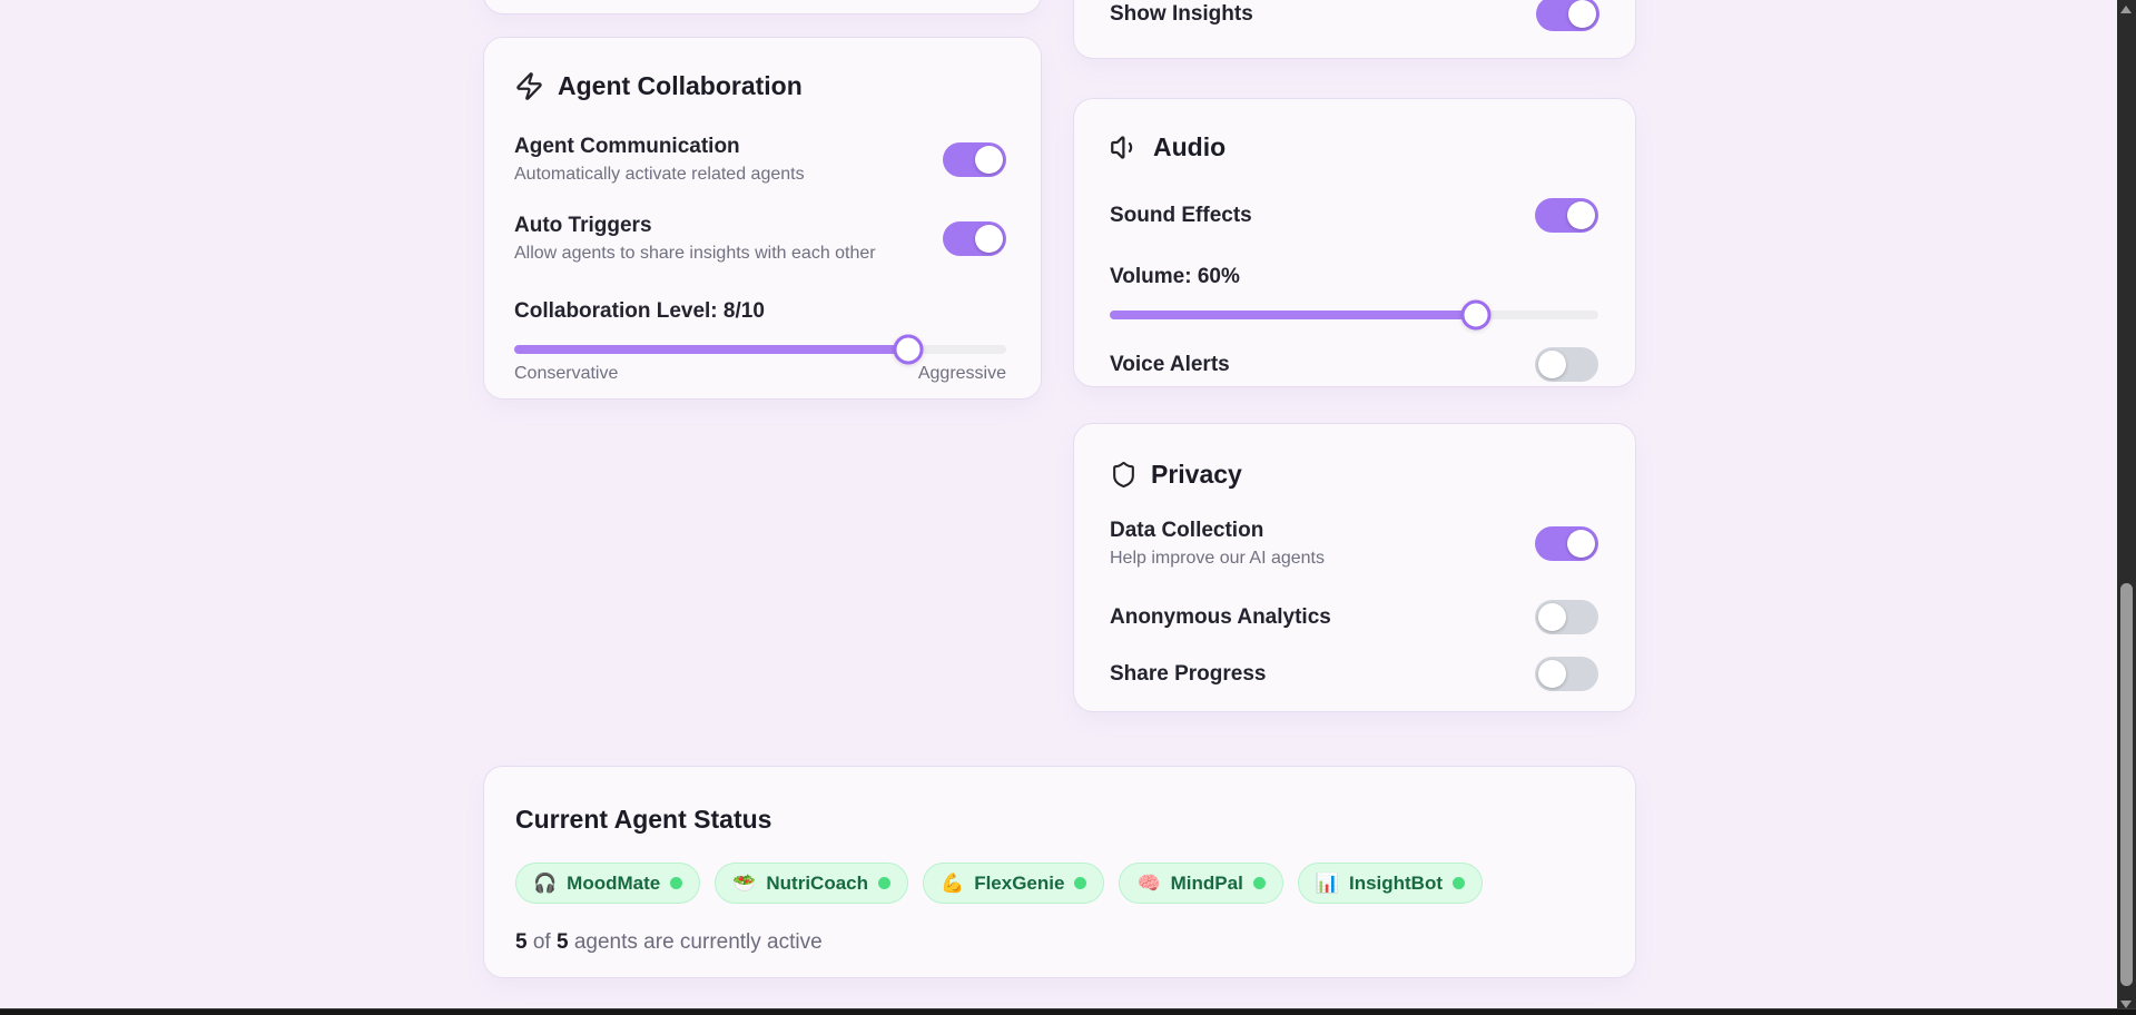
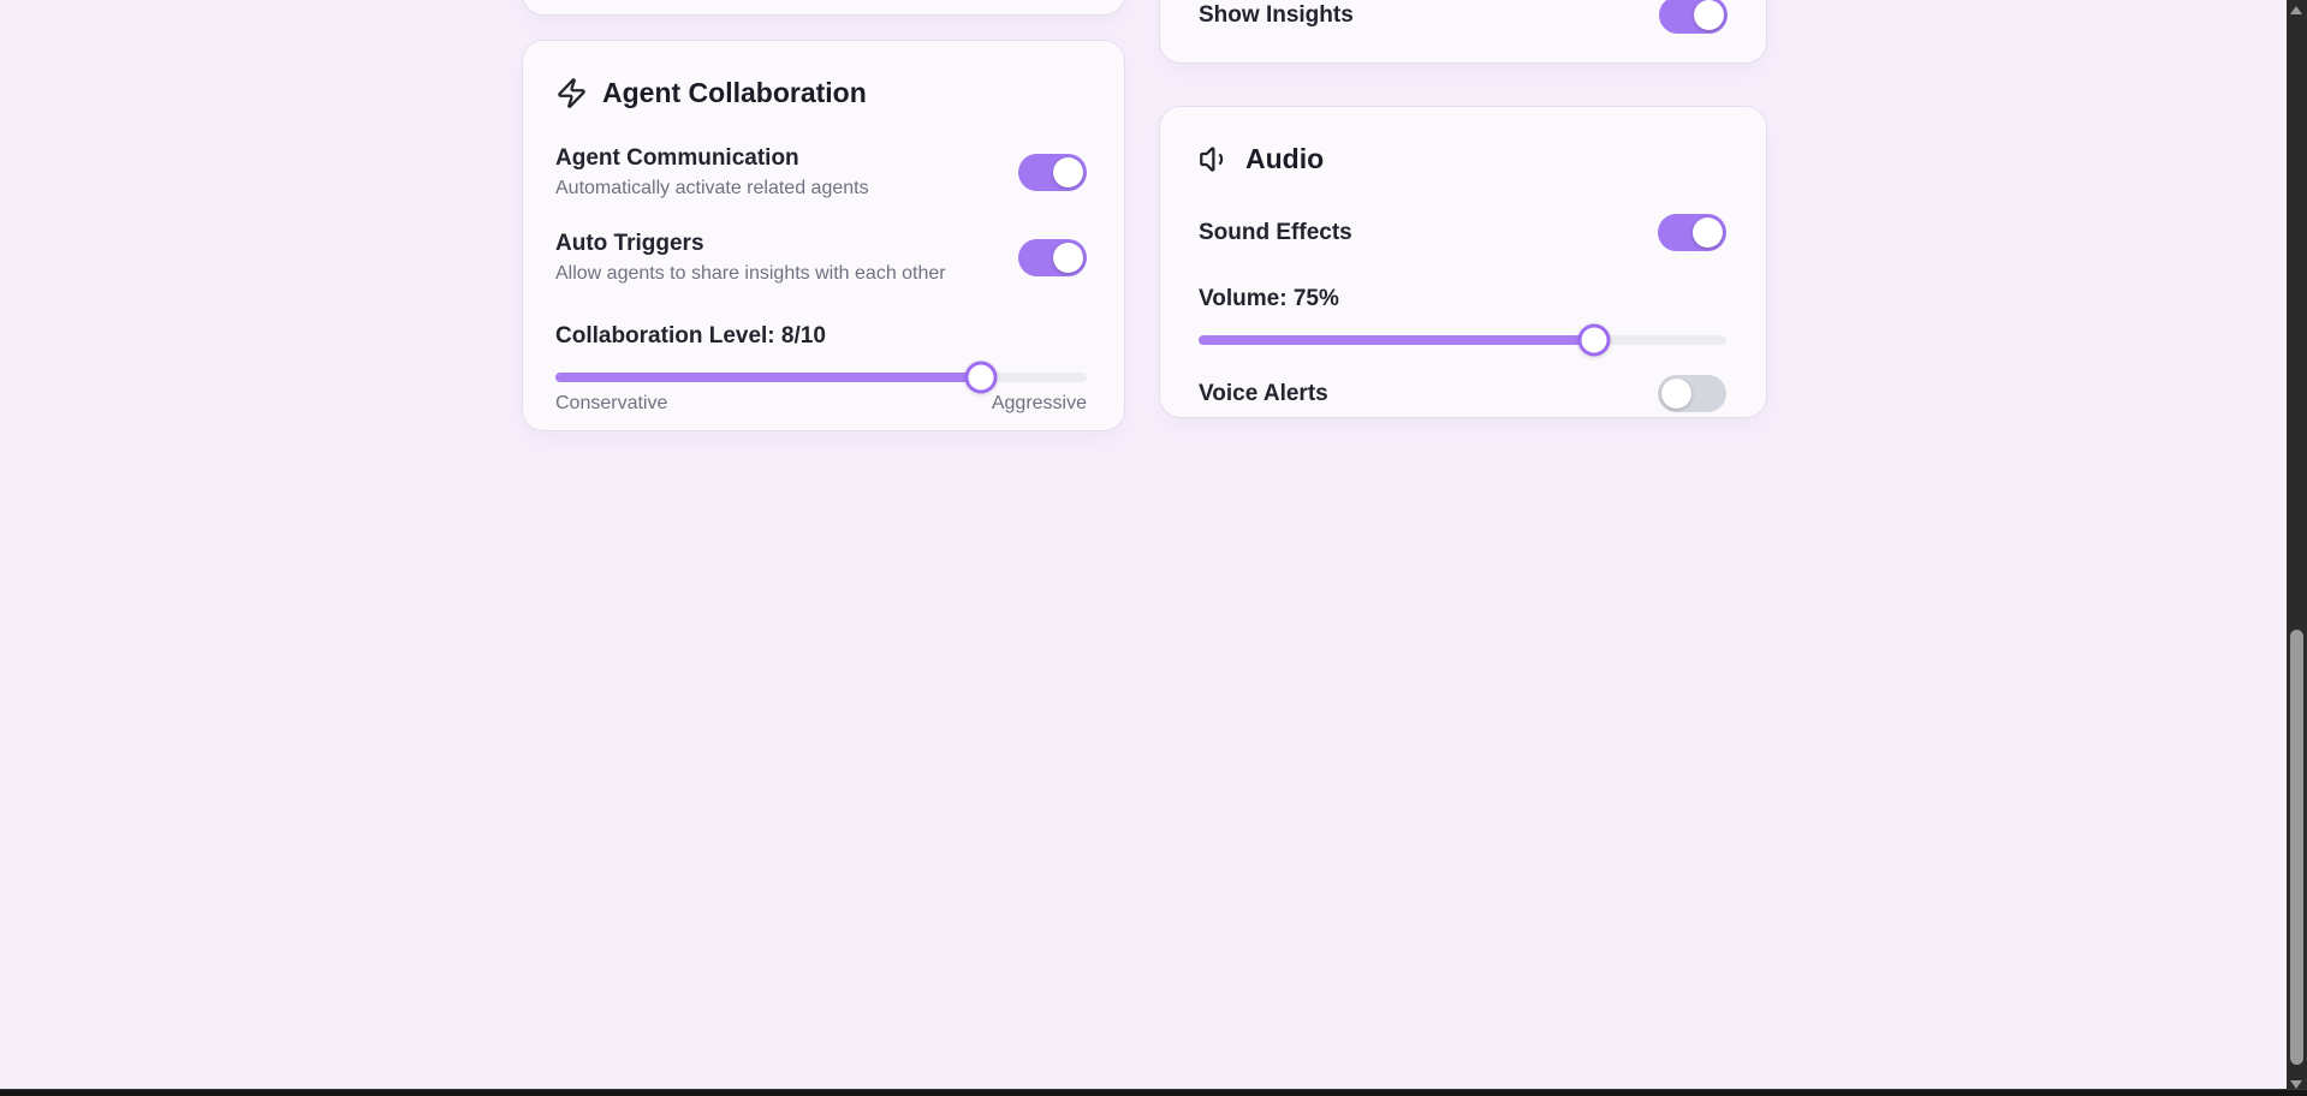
  Show Insights
  Agent Collaboration
  Agent Communication
  Automatically activate related agents
  Auto Triggers
  Allow agents to share insights with each other
  Collaboration Level: 8/10
  Conservative
  Aggressive
  Audio
  Sound Effects
- Volume: 60%
+ Volume: 75%
  Voice Alerts
- Privacy
- Data Collection
- Help improve our AI agents
- Anonymous Analytics
- Share Progress
- Current Agent Status
- 🎧
- MoodMate
- 🥗
- NutriCoach
- 💪
- FlexGenie
- 🧠
- MindPal
- 📊
- InsightBot
- 5 of 5 agents are currently active
